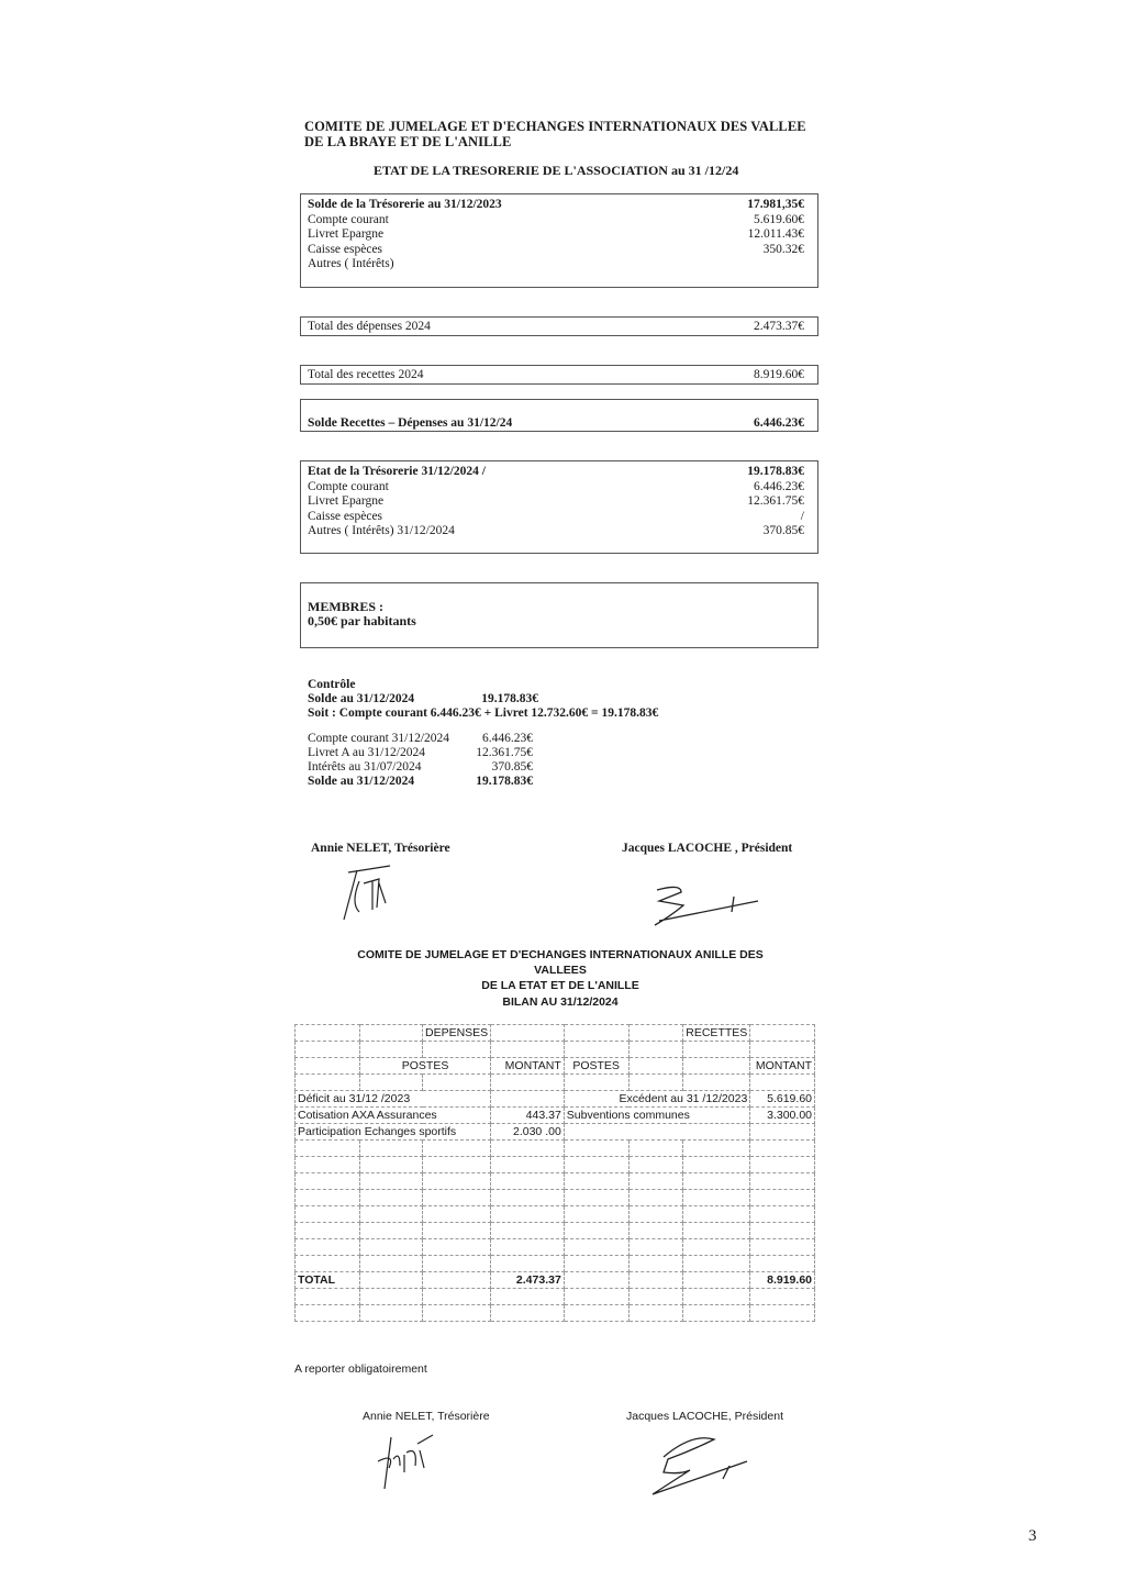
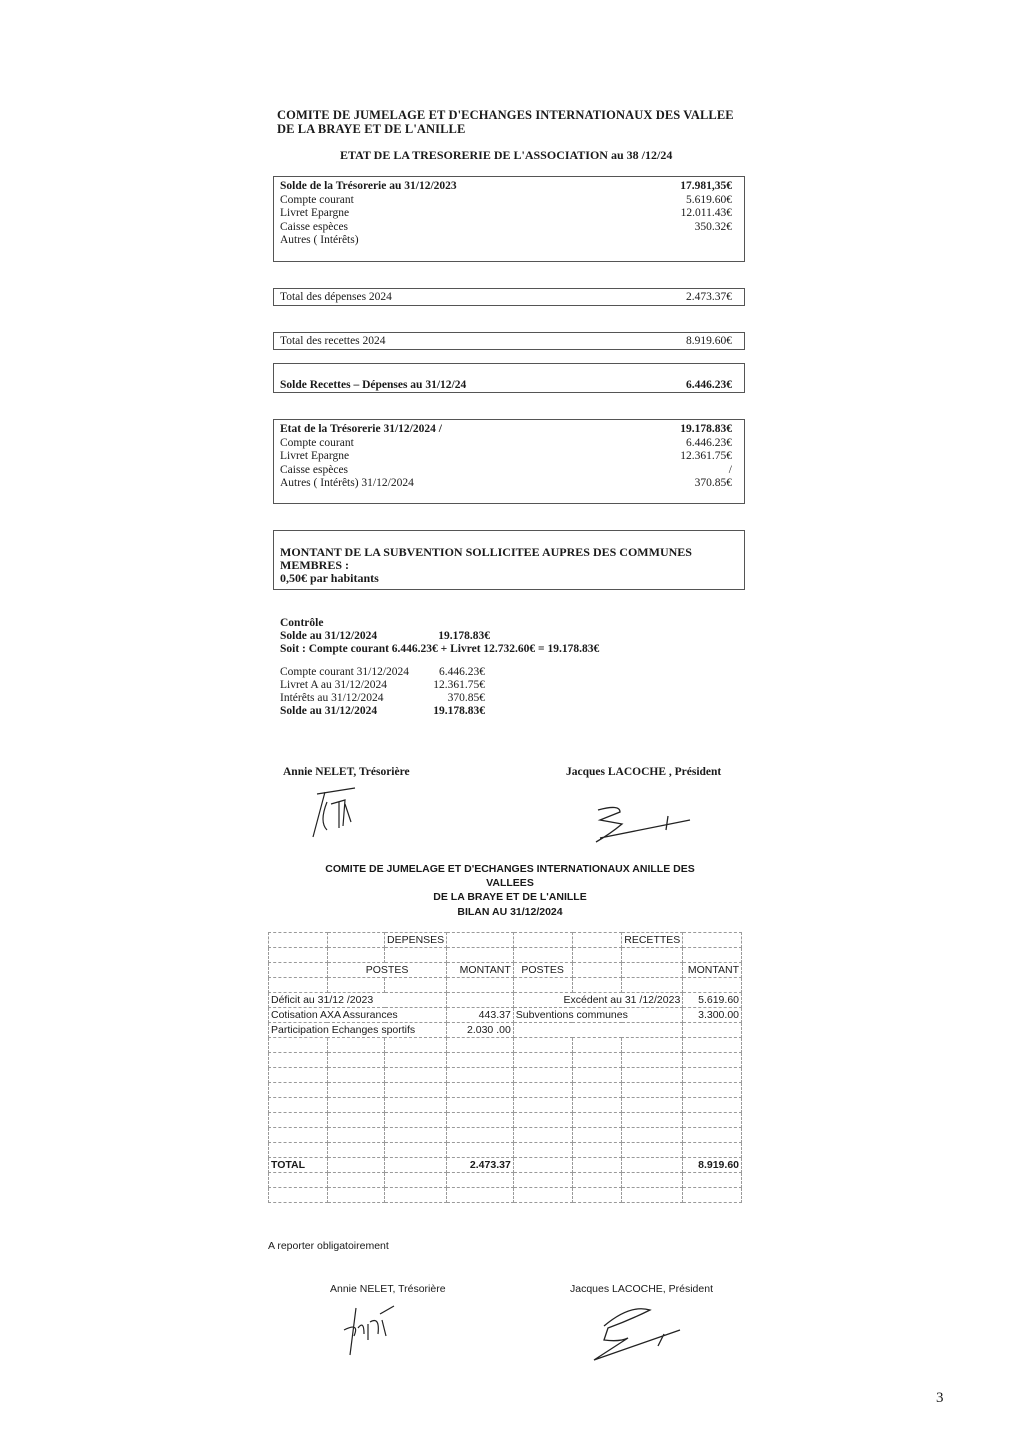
  COMITE DE JUMELAGE ET D'ECHANGES INTERNATIONAUX DES VALLEE DE LA BRAYE ET DE L'ANILLE
- ETAT DE LA TRESORERIE DE L'ASSOCIATION au 31 /12/24
+ ETAT DE LA TRESORERIE DE L'ASSOCIATION au 38 /12/24
  Solde de la Trésorerie au 31/12/2023
  17.981,35€
  Compte courant
  5.619.60€
  Livret Epargne
  12.011.43€
  Caisse espèces
  350.32€
  Autres ( Intérêts)
  Total des dépenses 2024
  2.473.37€
  Total des recettes 2024
  8.919.60€
  Solde Recettes – Dépenses au 31/12/24
  6.446.23€
  Etat de la Trésorerie 31/12/2024 /
  19.178.83€
  Compte courant
  6.446.23€
  Livret Epargne
  12.361.75€
  Caisse espèces
  /
  Autres ( Intérêts) 31/12/2024
  370.85€
+ MONTANT DE LA SUBVENTION SOLLICITEE AUPRES DES COMMUNES
  MEMBRES :
  0,50€ par habitants
  Contrôle
  Solde au 31/12/2024
  19.178.83€
  Soit : Compte courant 6.446.23€ + Livret 12.732.60€ = 19.178.83€
  Compte courant 31/12/2024
  6.446.23€
  Livret A au 31/12/2024
  12.361.75€
- Intérêts au 31/07/2024
+ Intérêts au 31/12/2024
  370.85€
  Solde au 31/12/2024
  19.178.83€
  Annie NELET, Trésorière
  Jacques LACOCHE , Président
  COMITE DE JUMELAGE ET D'ECHANGES INTERNATIONAUX ANILLE DES VALLEES
- DE LA ETAT ET DE L'ANILLE
+ DE LA BRAYE ET DE L'ANILLE
  BILAN AU 31/12/2024
  		DEPENSES				RECETTES
  	POSTES	MONTANT	POSTES			MONTANT
  Déficit au 31/12 /2023		Excédent au 31 /12/2023	5.619.60
  Cotisation AXA Assurances	443.37	Subventions communes	3.300.00
  Participation Echanges sportifs	2.030 .00
  TOTAL			2.473.37				8.919.60
  A reporter obligatoirement
  Annie NELET, Trésorière
  Jacques LACOCHE, Président
  3
